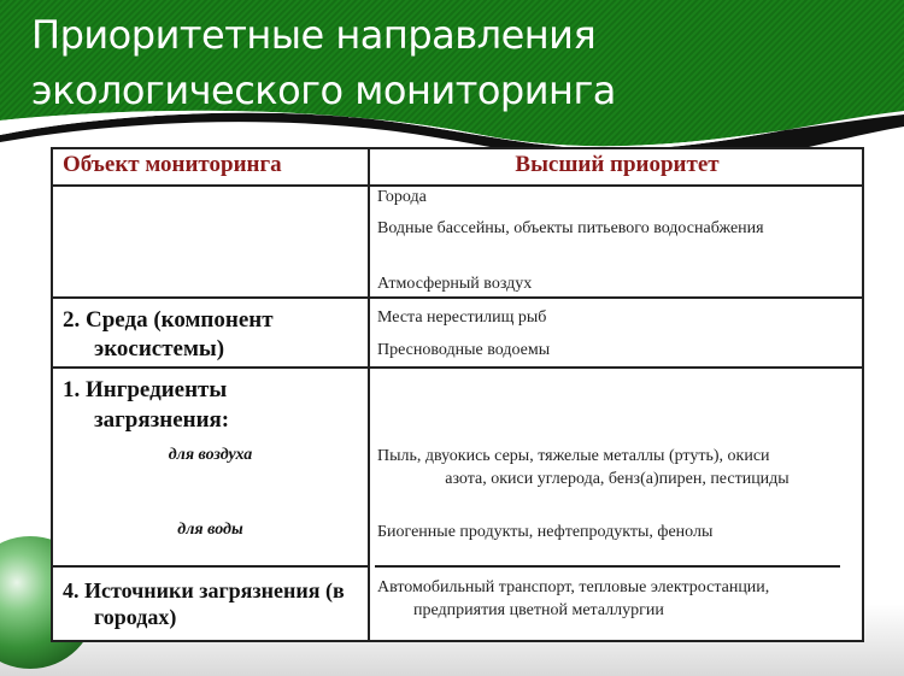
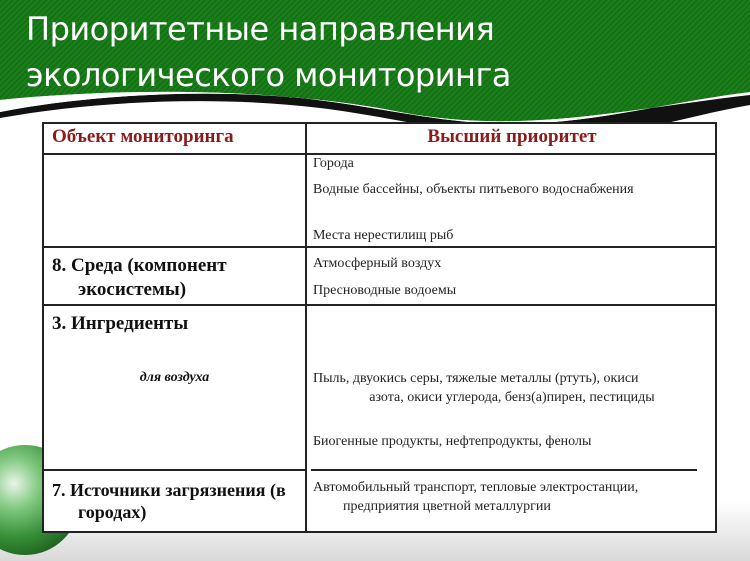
  Приоритетные направления
  экологического мониторинга
  Объект мониторинга
  Высший приоритет
  Города
  Водные бассейны, объекты питьевого водоснабжения
- Атмосферный воздух
+ Места нерестилищ рыб
- 2. Среда (компонент
+ 8. Среда (компонент
  экосистемы)
- Места нерестилищ рыб
+ Атмосферный воздух
  Пресноводные водоемы
- 1. Ингредиенты
+ 3. Ингредиенты
- загрязнения:
  для воздуха
  Пыль, двуокись серы, тяжелые металлы (ртуть), окиси
  азота, окиси углерода, бенз(а)пирен, пестициды
- для воды
  Биогенные продукты, нефтепродукты, фенолы
- 4. Источники загрязнения (в
+ 7. Источники загрязнения (в
  городах)
  Автомобильный транспорт, тепловые электростанции,
  предприятия цветной металлургии
